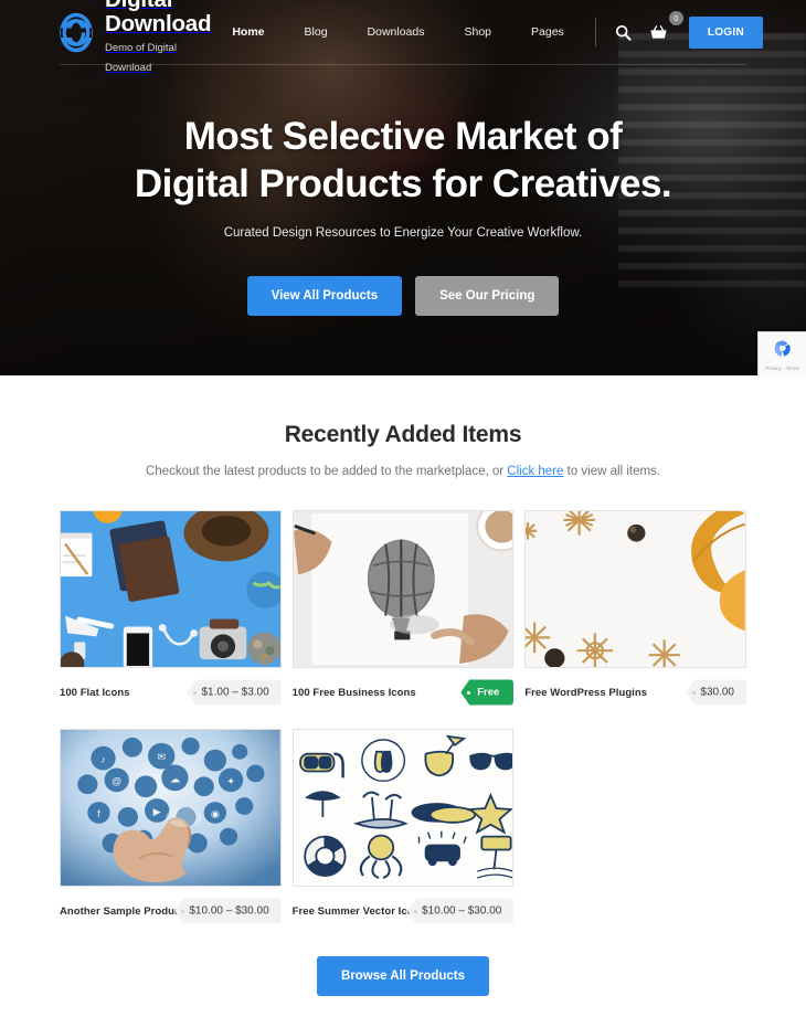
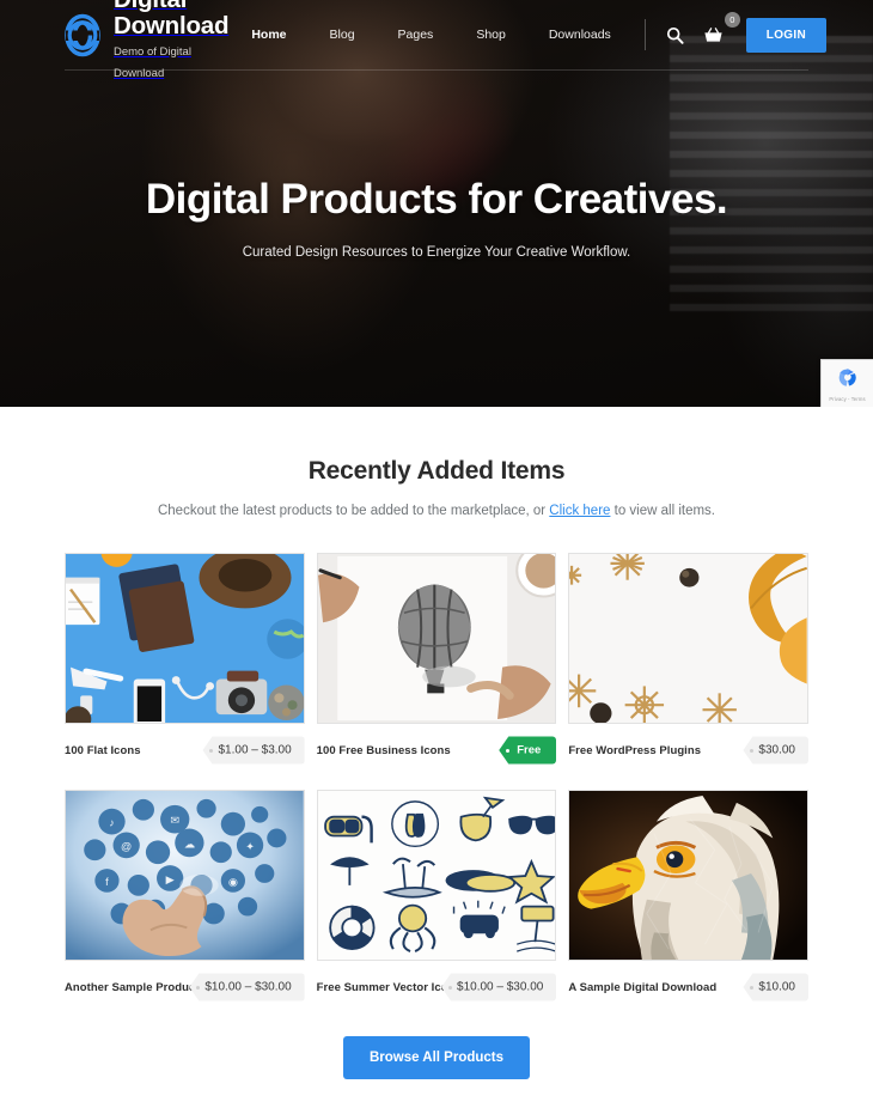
  Download Demo of Digital Download
  Home
  Blog
- Downloads
+ Pages
  Shop
- Pages
+ Downloads
  0
  LOGIN
- Most Selective Market of
  Digital Products for Creatives.
  Curated Design Resources to Energize Your Creative Workflow.
- View All Products
- See Our Pricing
  Recently Added Items
  Checkout the latest products to be added to the marketplace, or Click here to view all items.
  100 Flat Icons
  $1.00 – $3.00
  100 Free Business Icons
  Free
  Free WordPress Plugins
  $30.00
  ♪
  ✉
  @
  ☁
  ✦
  ▶
  ◉
  f
  Another Sample Produ
  $10.00 – $30.00
  Free Summer Vector Ic
  $10.00 – $30.00
+ A Sample Digital Download
+ $10.00
  Browse All Products
